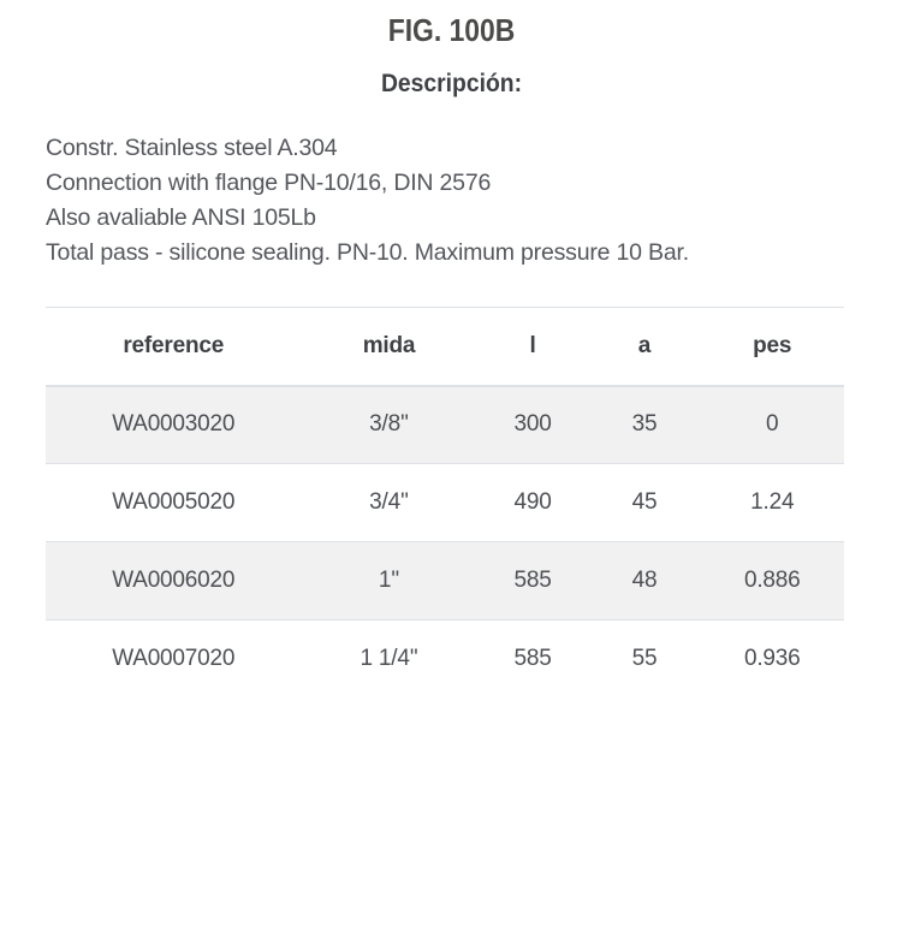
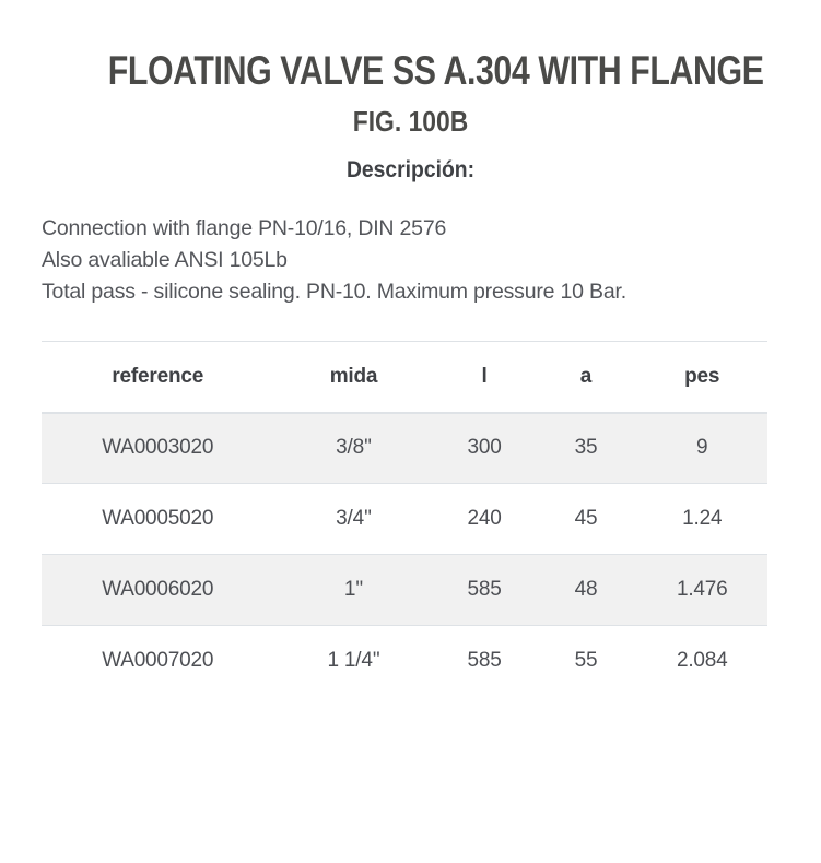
+ FLOATING VALVE SS A.304 WITH FLANGE
  FIG. 100B
  Descripción:
- Constr. Stainless steel A.304
  Connection with flange PN-10/16, DIN 2576
  Also avaliable ANSI 105Lb
  Total pass - silicone sealing. PN-10. Maximum pressure 10 Bar.
  reference	mida	l	a	pes
- WA0003020	3/8''	300	35	0
+ WA0003020	3/8''	300	35	9
- WA0005020	3/4''	490	45	1.24
+ WA0005020	3/4''	240	45	1.24
- WA0006020	1''	585	48	0.886
+ WA0006020	1''	585	48	1.476
- WA0007020	1 1/4''	585	55	0.936
+ WA0007020	1 1/4''	585	55	2.084
